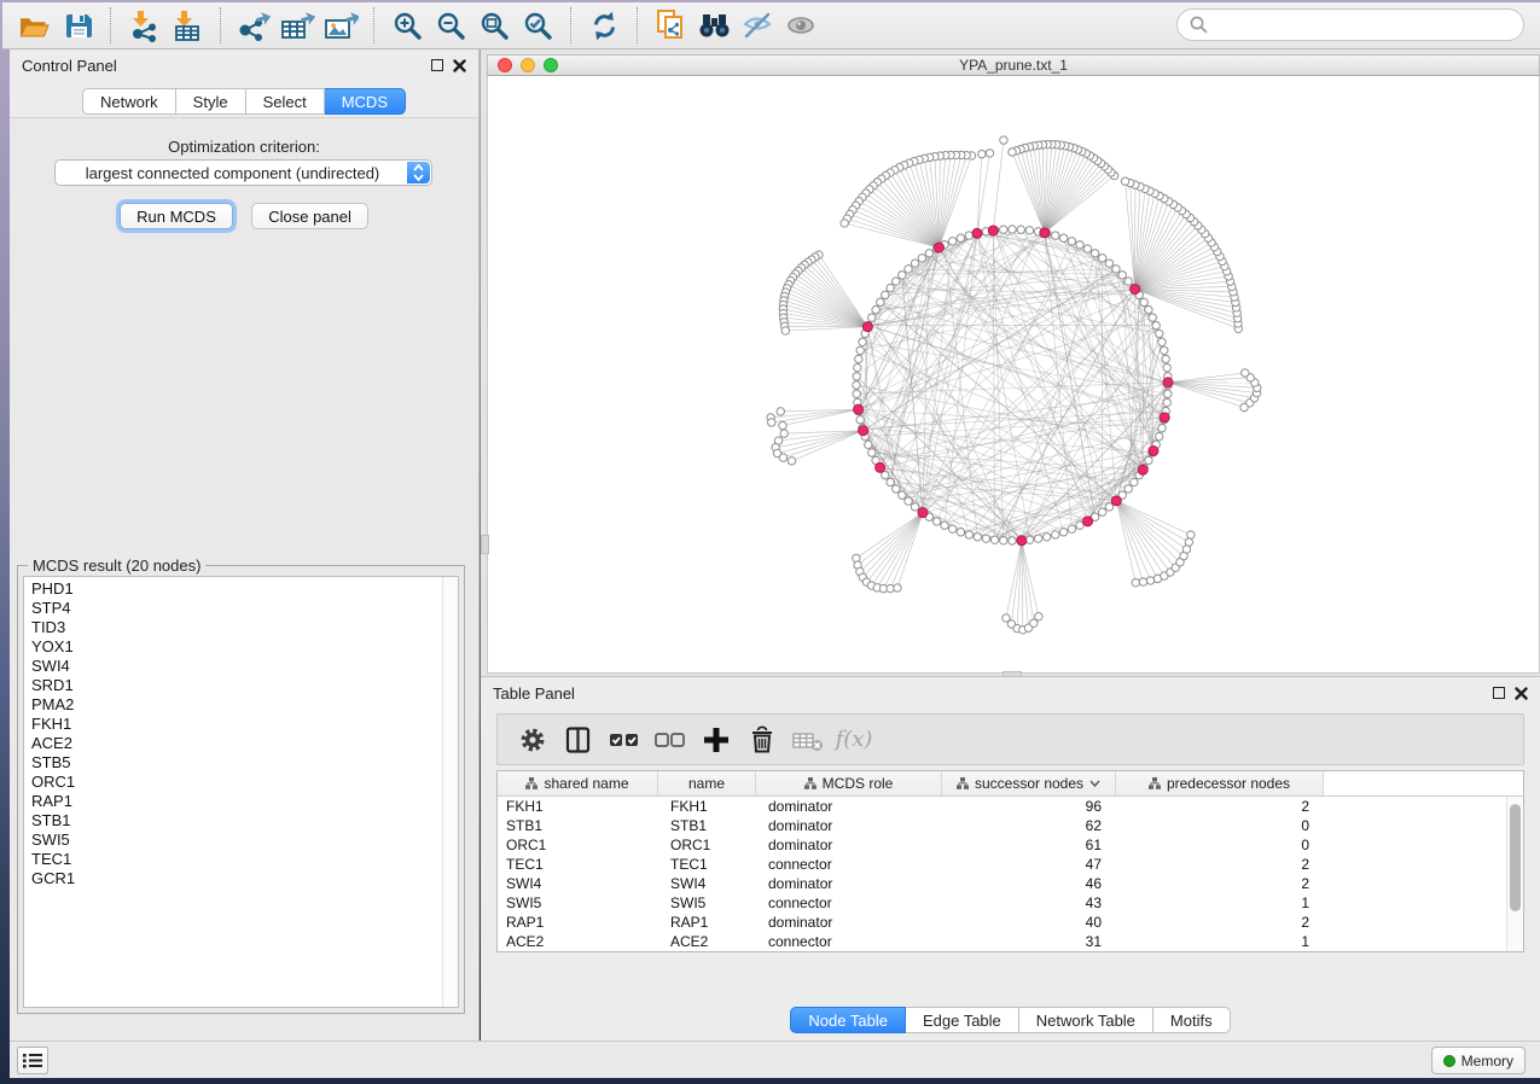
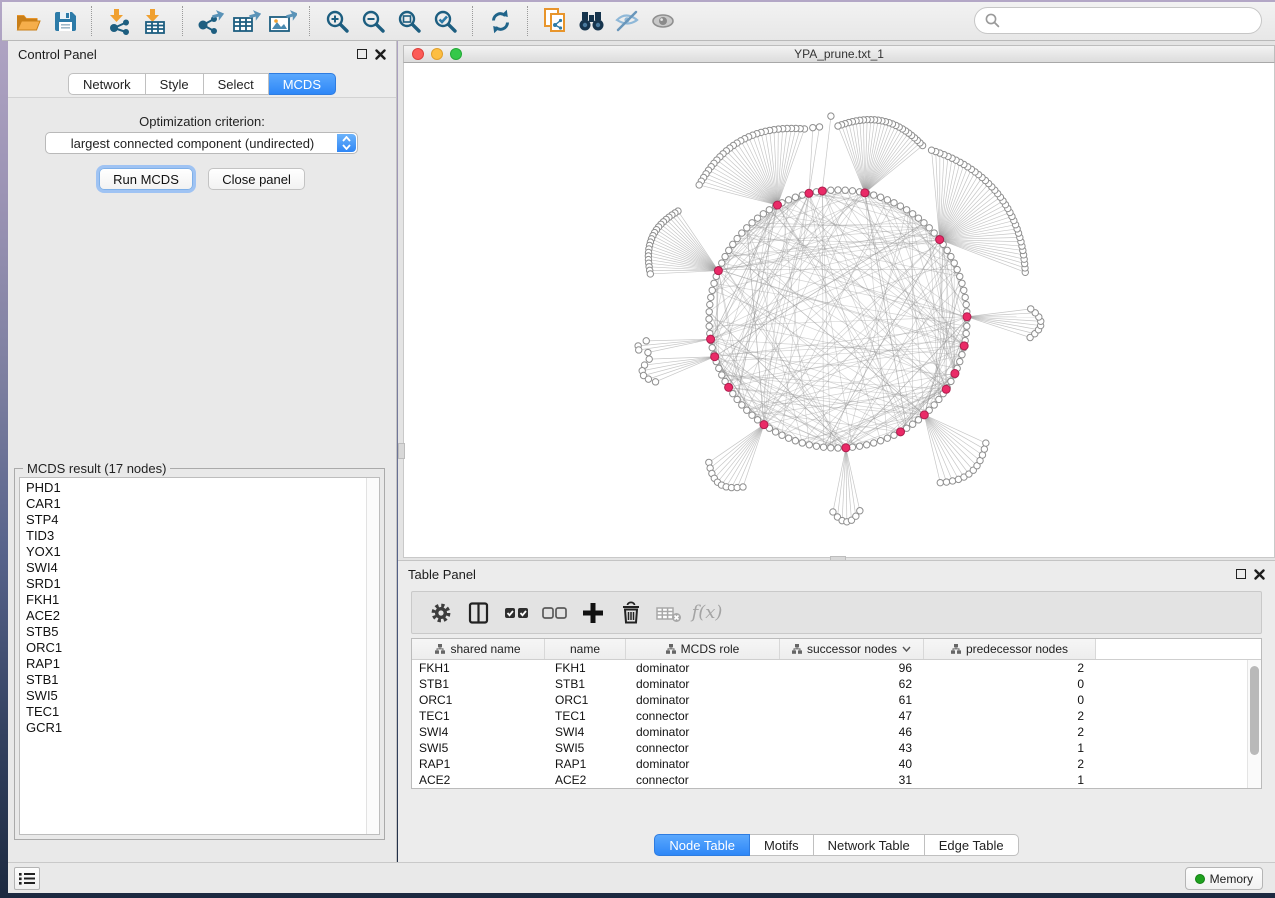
  Control Panel
  Network
  Style
  Select
  MCDS
  Optimization criterion:
  largest connected component (undirected)
  Run MCDS Close panel
- MCDS result (20 nodes)
+ MCDS result (17 nodes)
  PHD1
+ CAR1
  STP4
  TID3
  YOX1
  SWI4
  SRD1
- PMA2
  FKH1
  ACE2
  STB5
  ORC1
  RAP1
  STB1
  SWI5
  TEC1
  GCR1
  YPA_prune.txt_1
  Table Panel
  f(x)
  shared name
  name
  MCDS role
  successor nodes
  predecessor nodes
  FKH1
  FKH1
  dominator
  96
  2
  STB1
  STB1
  dominator
  62
  0
  ORC1
  ORC1
  dominator
  61
  0
  TEC1
  TEC1
  connector
  47
  2
  SWI4
  SWI4
  dominator
  46
  2
  SWI5
  SWI5
  connector
  43
  1
  RAP1
  RAP1
  dominator
  40
  2
  ACE2
  ACE2
  connector
  31
  1
  Node Table
- Edge Table
+ Motifs
  Network Table
- Motifs
+ Edge Table
  Memory
